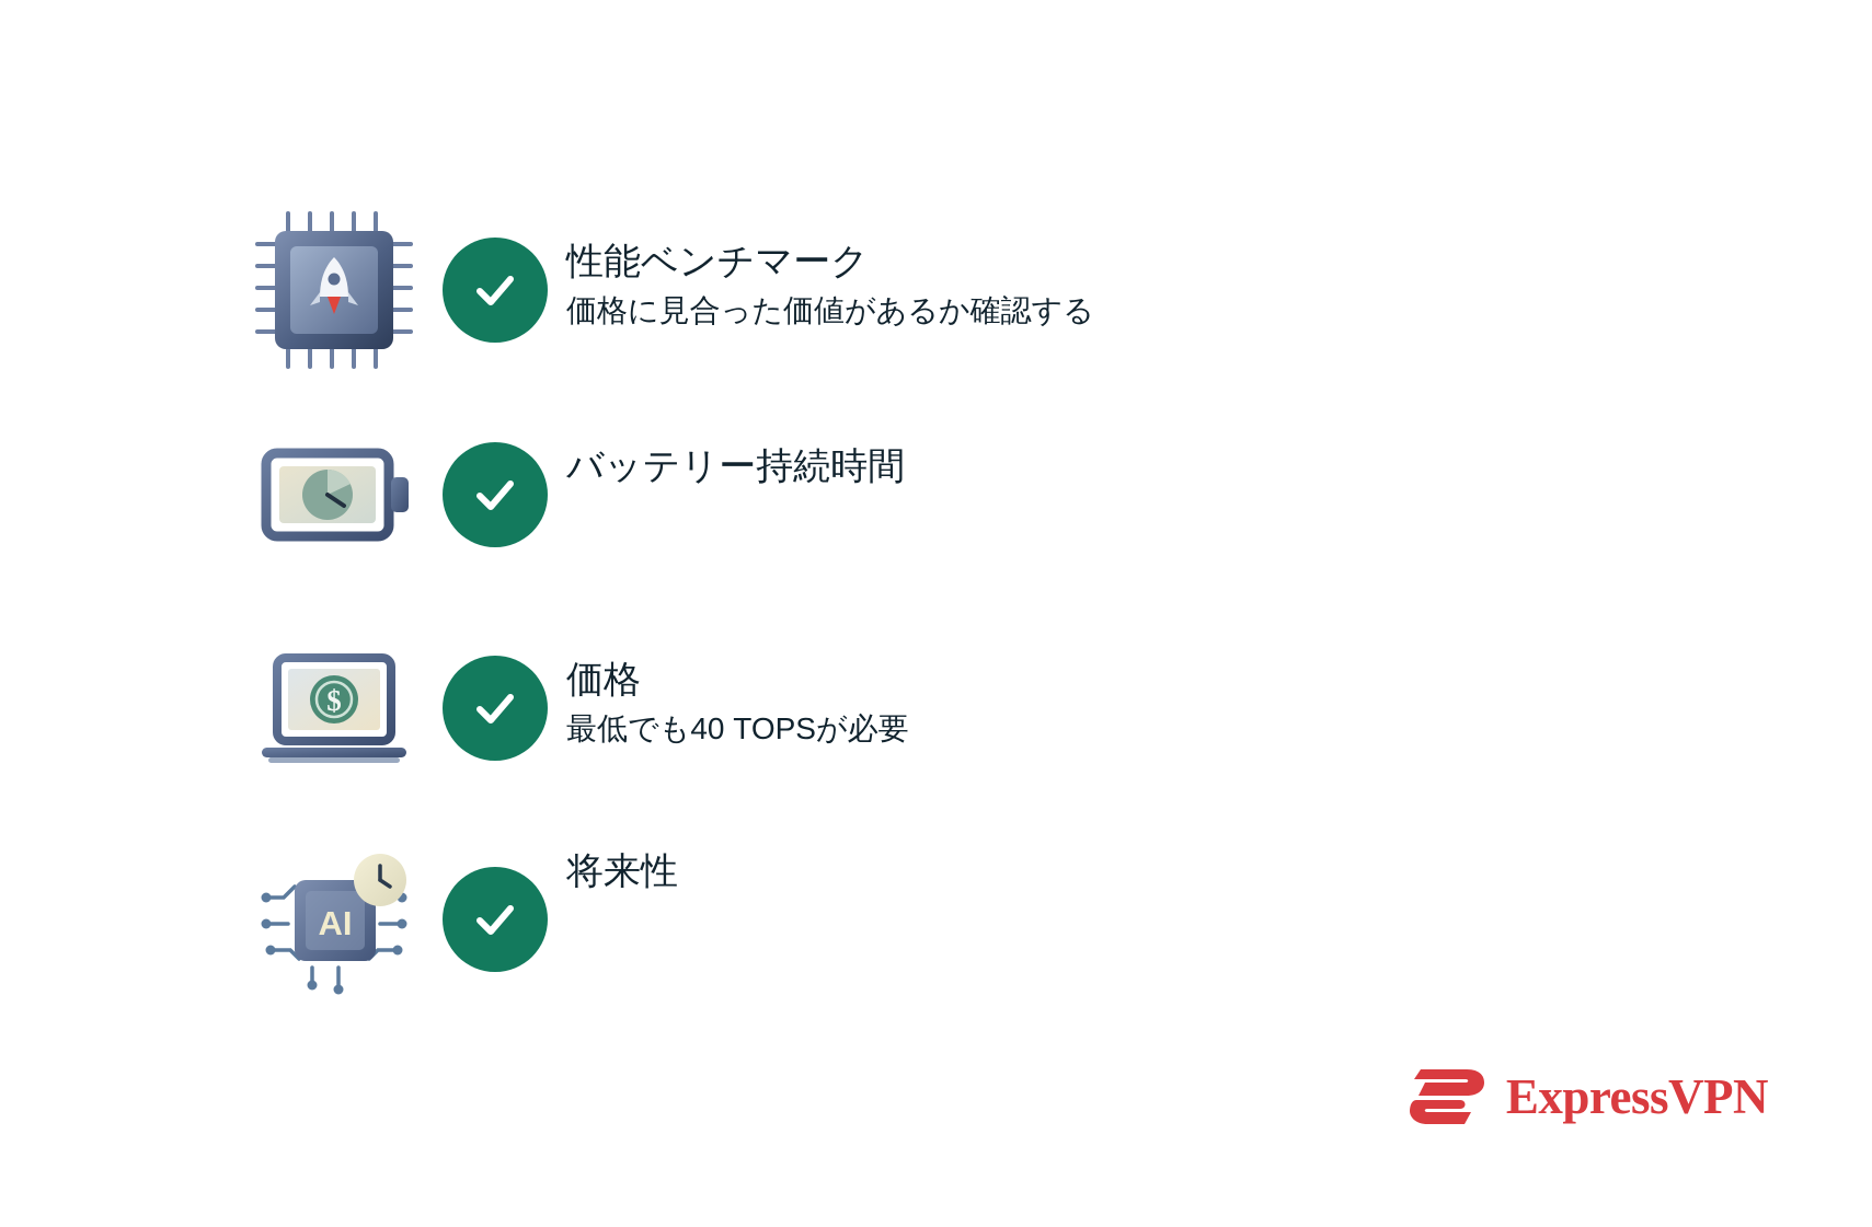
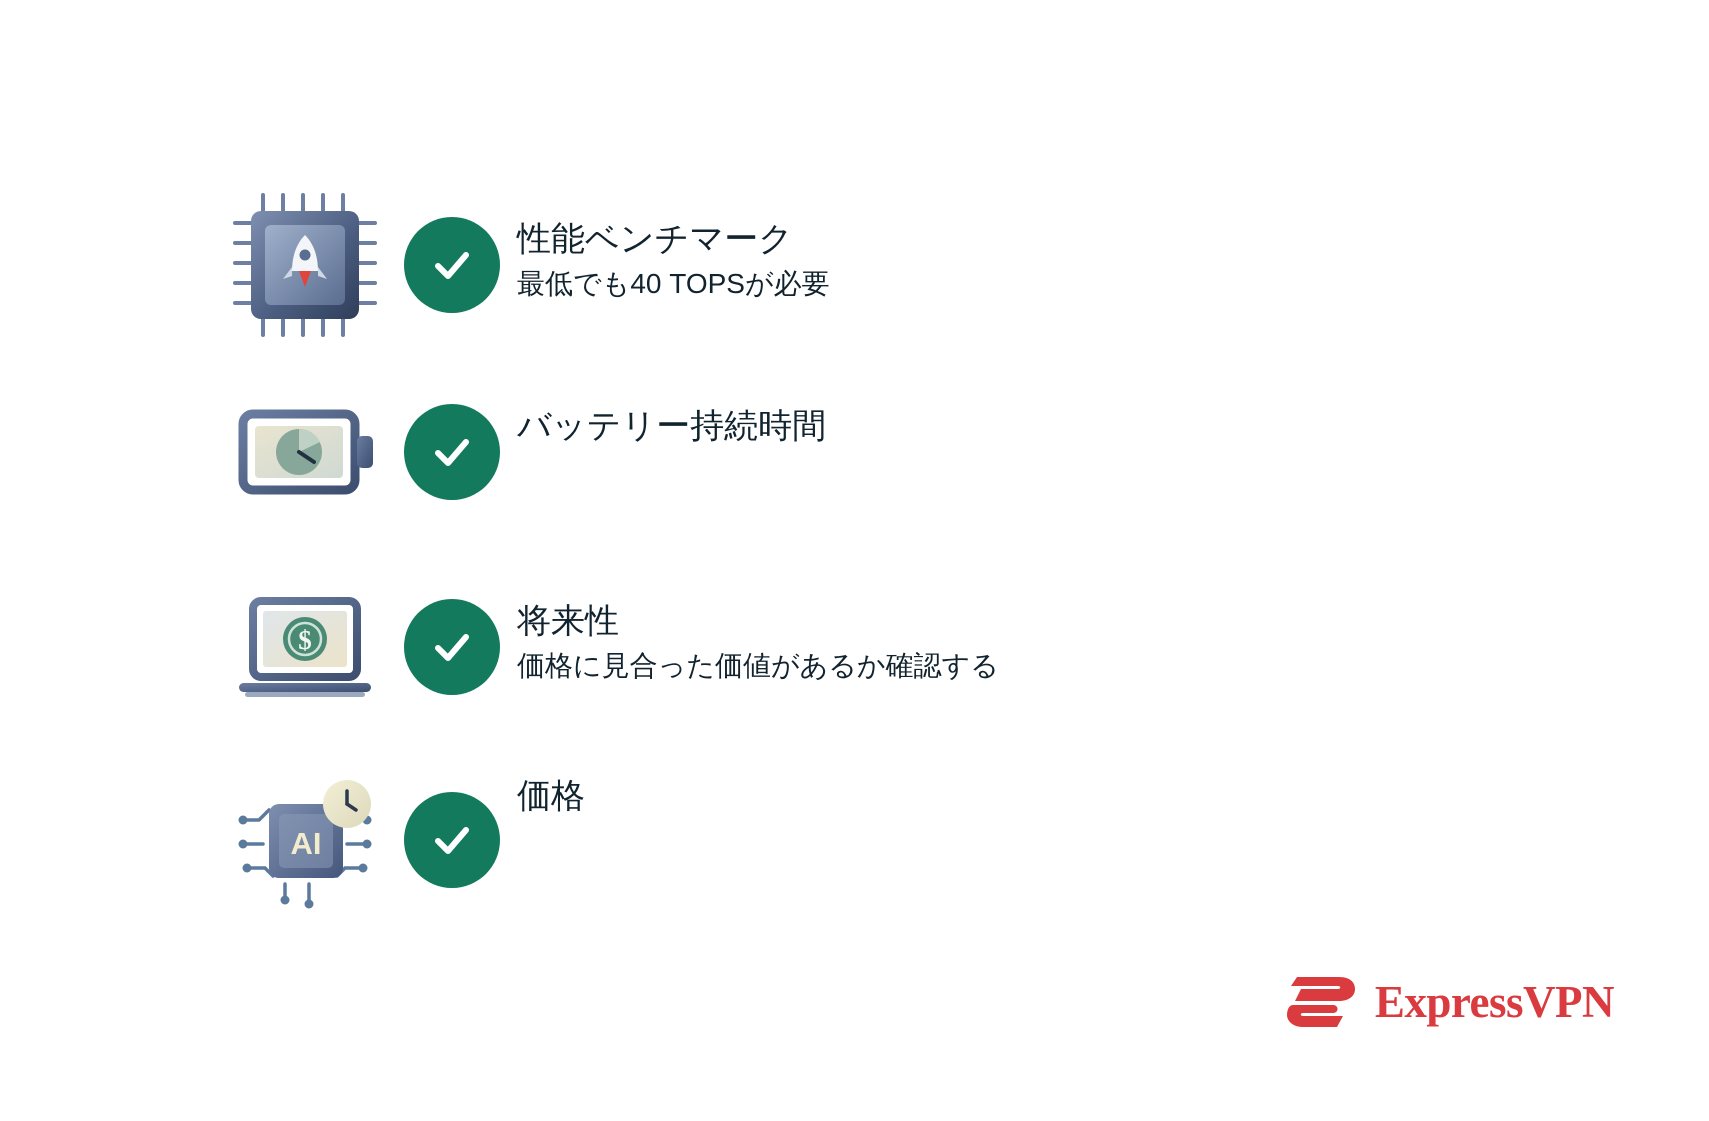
  性能ベンチマーク
- 価格に見合った価値があるか確認する
+ 最低でも40 TOPSが必要
  バッテリー持続時間
  $
- 価格
+ 将来性
- 最低でも40 TOPSが必要
+ 価格に見合った価値があるか確認する
  AI
- 将来性
+ 価格
  ExpressVPN
